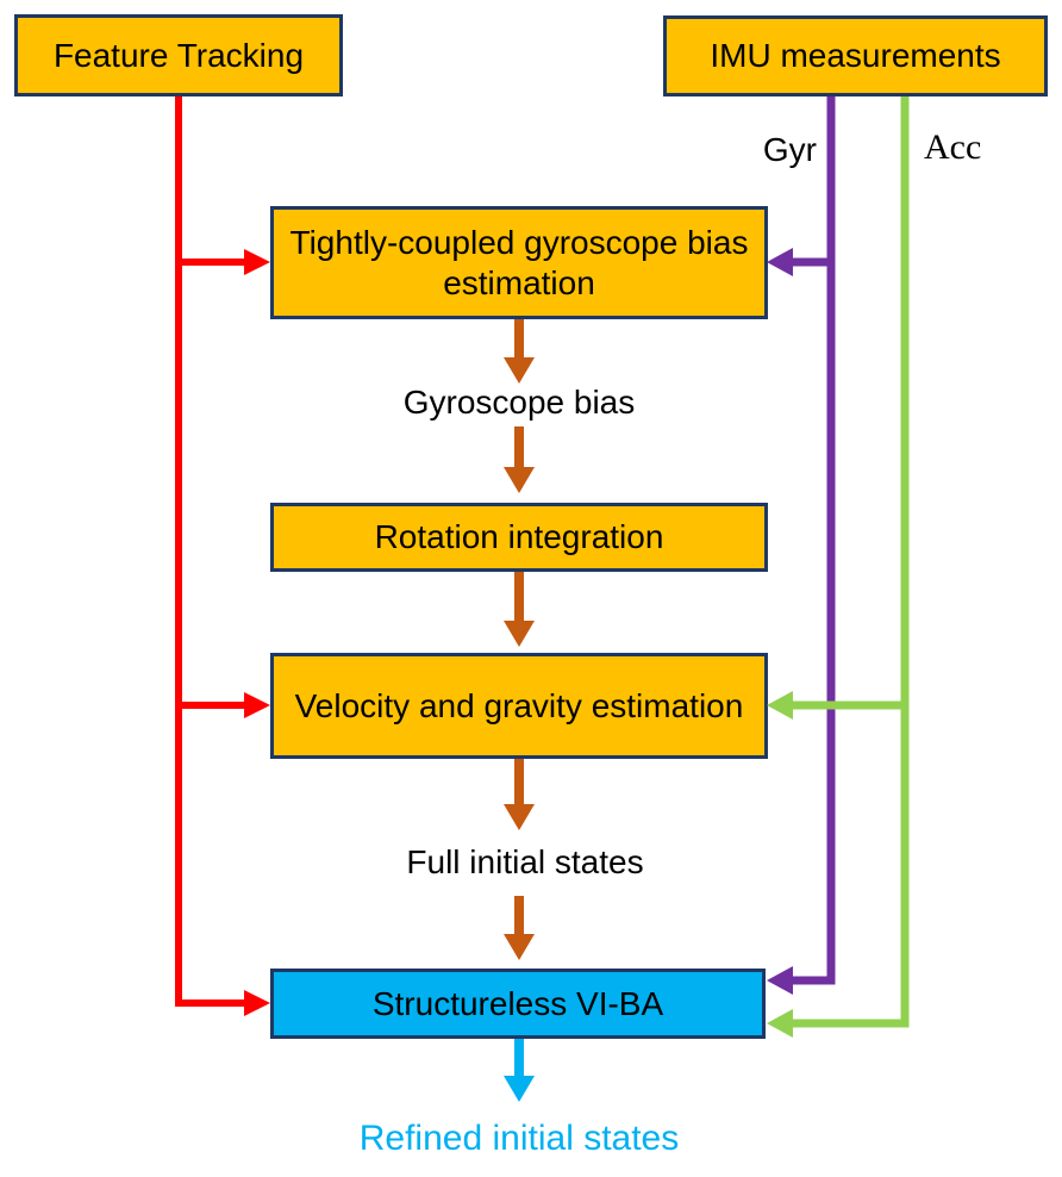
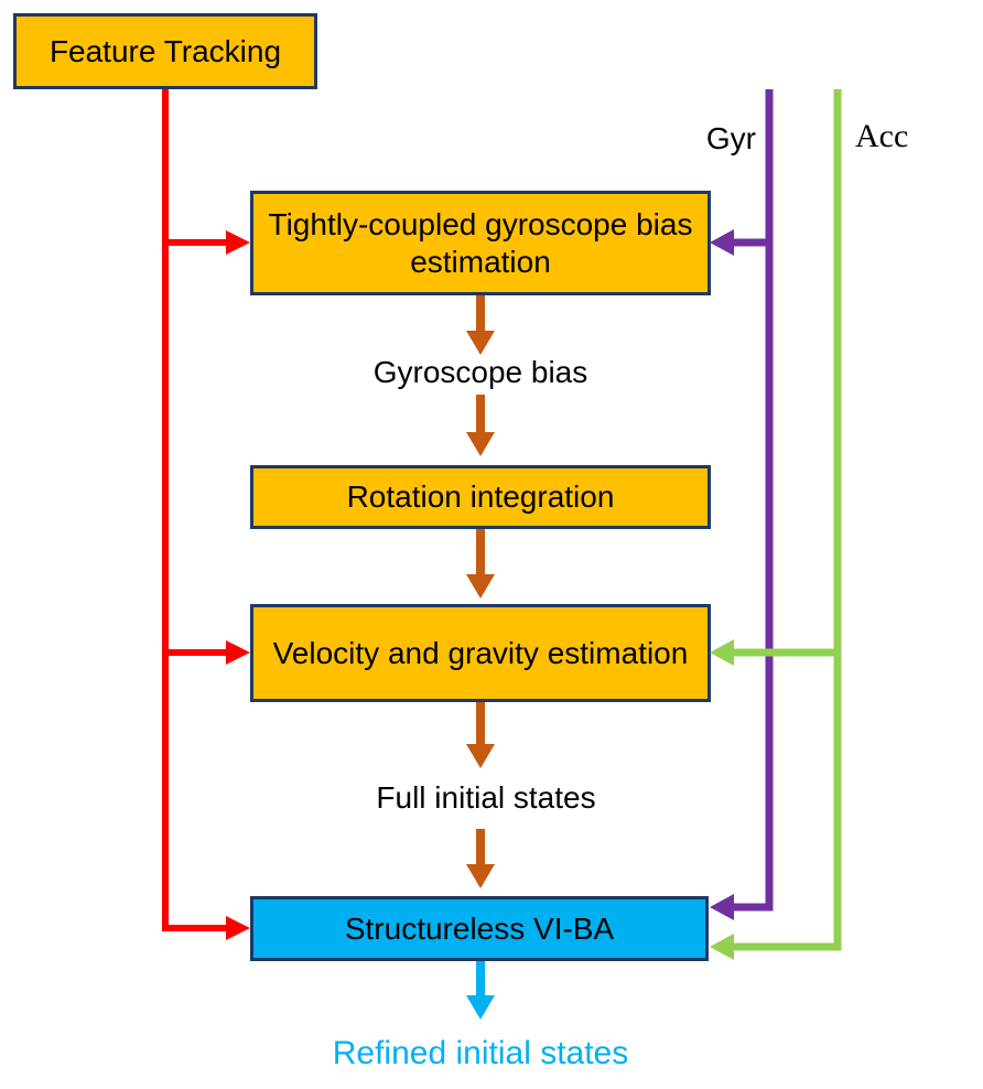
  Feature Tracking
- IMU measurements
  Tightly-coupled gyroscope bias estimation
  Rotation integration
  Velocity and gravity estimation
  Structureless VI-BA
  Gyr
  Acc
  Gyroscope bias
  Full initial states
  Refined initial states
